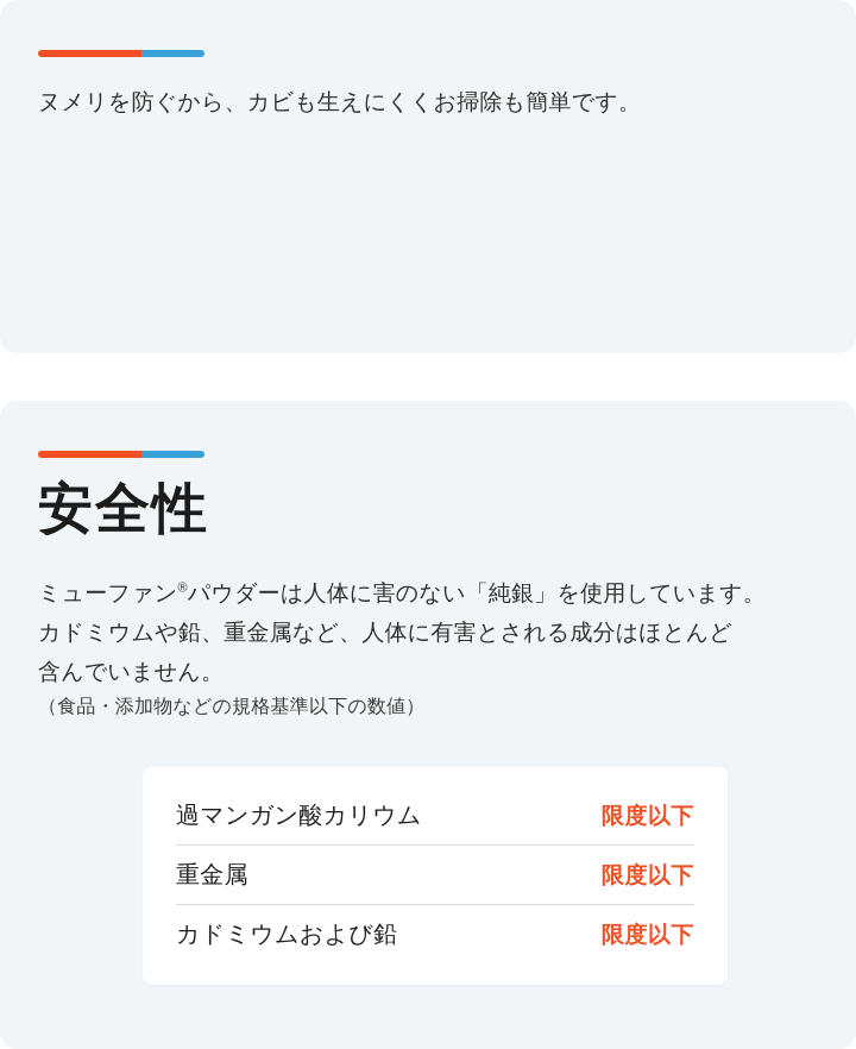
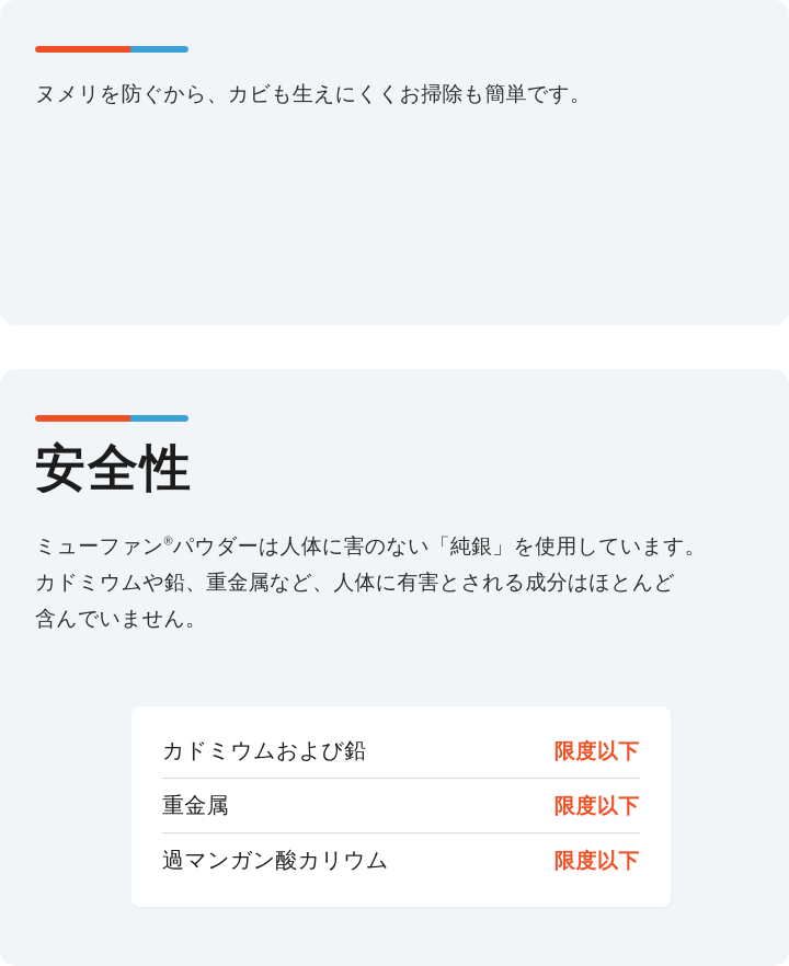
  ヌメリを防ぐから、カビも生えにくくお掃除も簡単です。
  安全性
  ミューファン®パウダーは人体に害のない「純銀」を使用しています。
  カドミウムや鉛、重金属など、人体に有害とされる成分はほとんど
  含んでいません。
- （食品・添加物などの規格基準以下の数値）
- 過マンガン酸カリウム
+ カドミウムおよび鉛
  限度以下
  重金属
  限度以下
- カドミウムおよび鉛
+ 過マンガン酸カリウム
  限度以下
